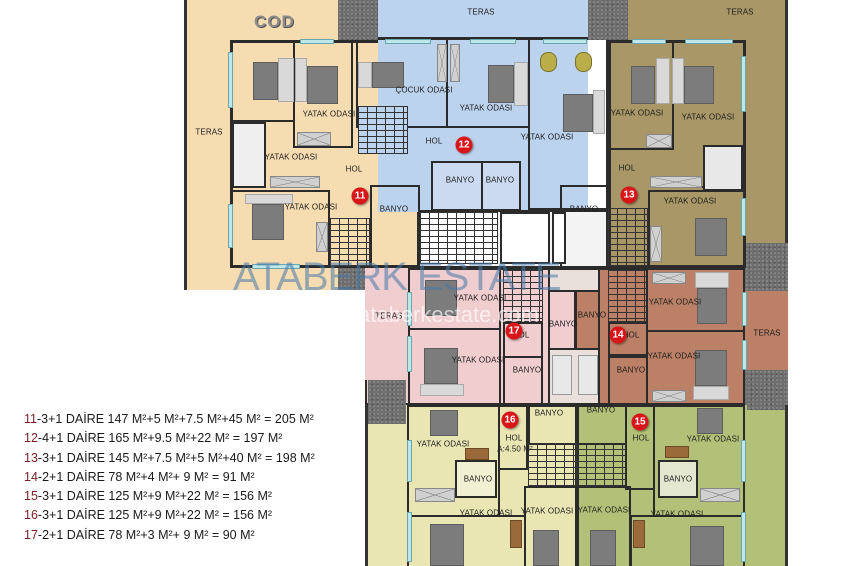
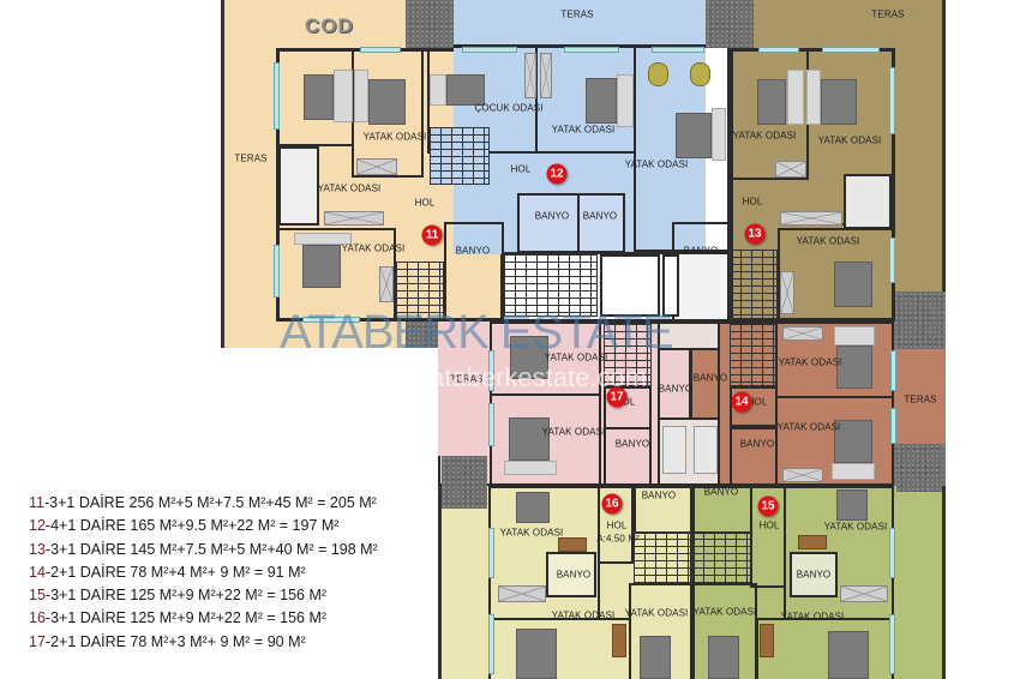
  COD
  TERAS
  TERAS
  TERAS
  TERAS
  TERAS
  YATAK ODASI
  YATAK ODASI
  YATAK ODASI
  HOL
  BANYO
  11
  ÇOCUK ODASI
  YATAK ODASI
  YATAK ODASI
  HOL
  BANYO
  BANYO
  12
  YATAK ODASI
  YATAK ODASI
  YATAK ODASI
  HOL
  BANYO
  13
  YATAK ODASI
  YATAK ODASI
  BANYO
  BANYO
  17
  YATAK ODASI
  YATAK ODASI
  BANYO
  BANYO
  14
  YATAK ODASI
  YATAK ODASI
  YATAK ODASI
  HOL
  A:4.50 M²
  BANYO
  BANYO
  16
  YATAK ODASI
  YATAK ODASI
  YATAK ODASI
  HOL
  BANYO
  BANYO
  15
  ATABERK ESTATE
  ataberkestate.com
- 11-3+1 DAİRE 147 M²+5 M²+7.5 M²+45 M² = 205 M²
+ 11-3+1 DAİRE 256 M²+5 M²+7.5 M²+45 M² = 205 M²
  12-4+1 DAİRE 165 M²+9.5 M²+22 M² = 197 M²
  13-3+1 DAİRE 145 M²+7.5 M²+5 M²+40 M² = 198 M²
  14-2+1 DAİRE 78 M²+4 M²+ 9 M² = 91 M²
  15-3+1 DAİRE 125 M²+9 M²+22 M² = 156 M²
  16-3+1 DAİRE 125 M²+9 M²+22 M² = 156 M²
  17-2+1 DAİRE 78 M²+3 M²+ 9 M² = 90 M²
